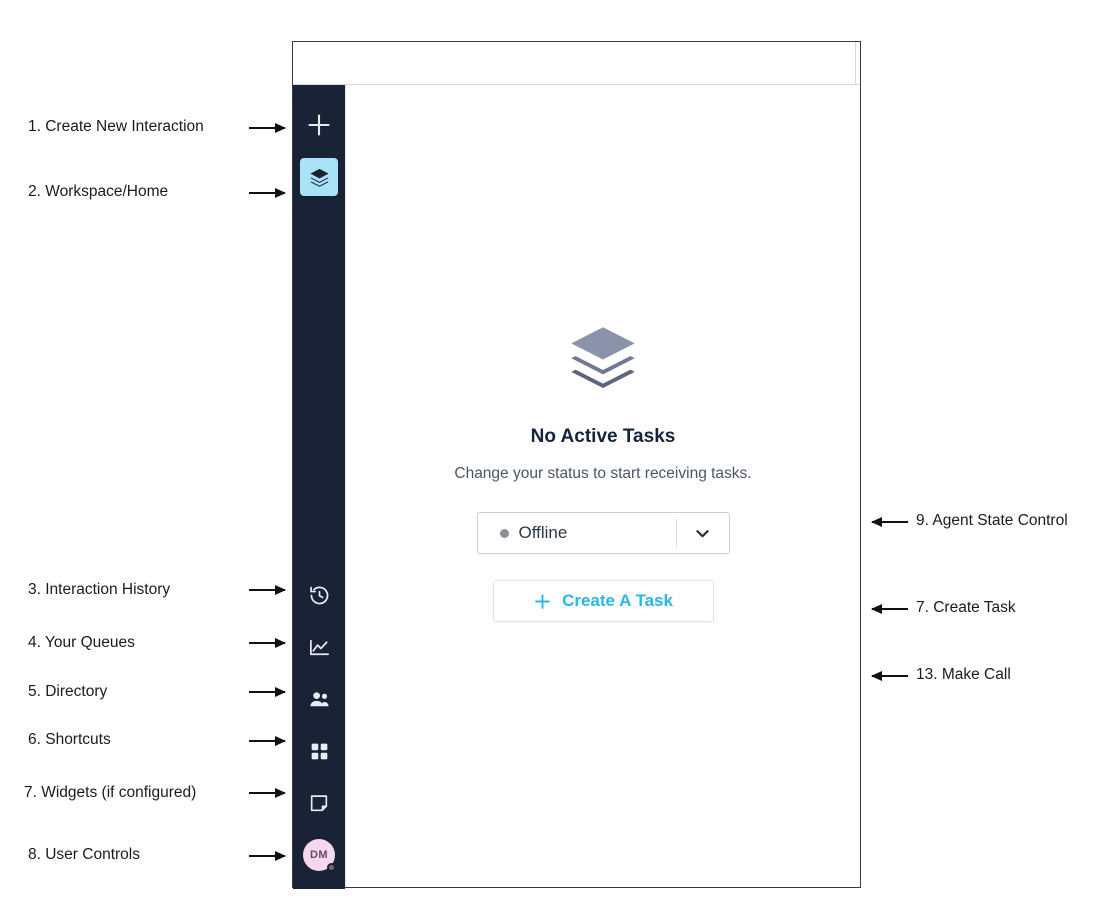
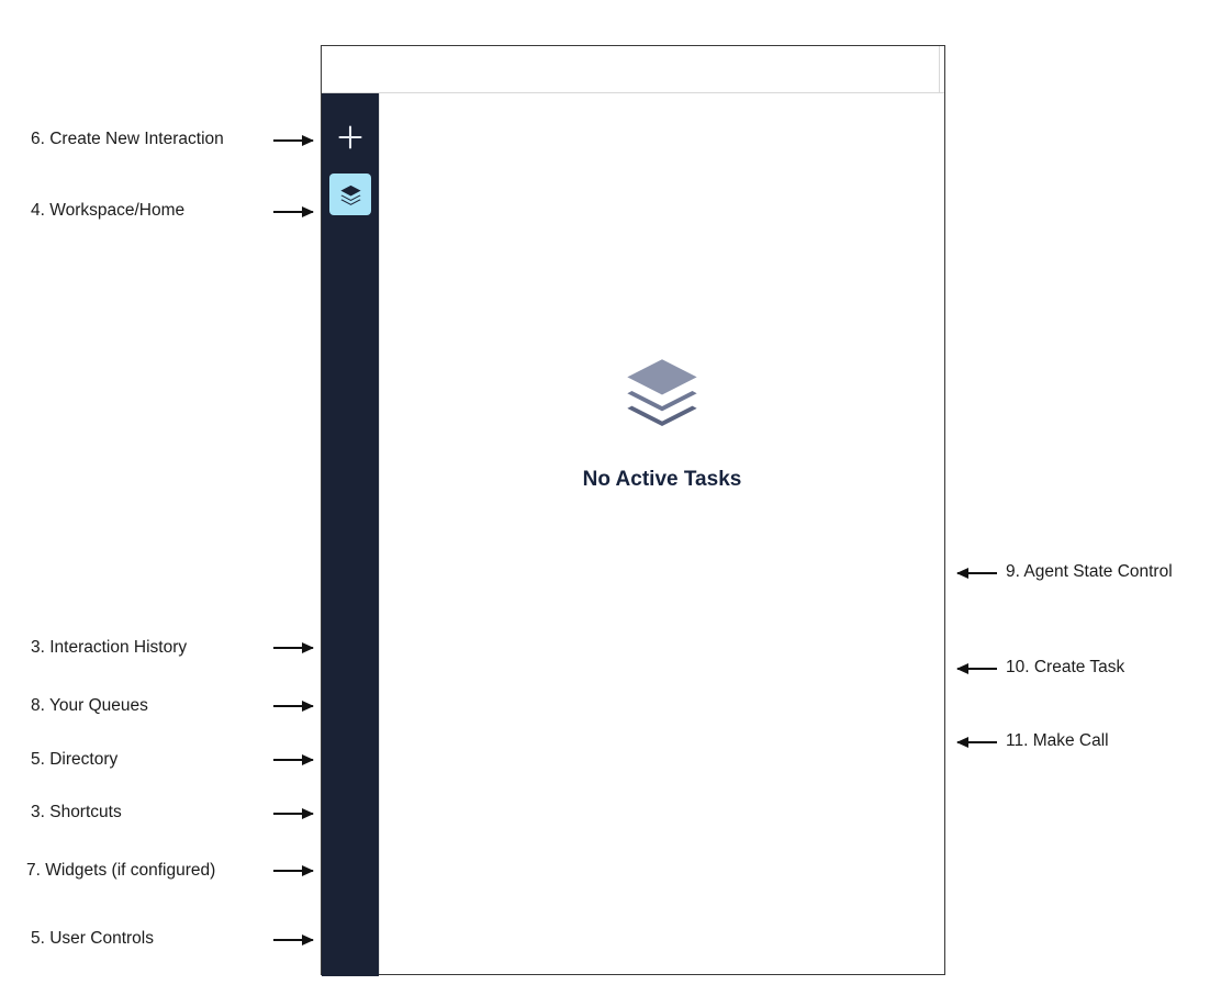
- 1. Create New Interaction
+ 6. Create New Interaction
- 2. Workspace/Home
+ 4. Workspace/Home
  3. Interaction History
- 4. Your Queues
+ 8. Your Queues
  5. Directory
- 6. Shortcuts
+ 3. Shortcuts
  7. Widgets (if configured)
- 8. User Controls
+ 5. User Controls
  9. Agent State Control
- 7. Create Task
+ 10. Create Task
- 13. Make Call
+ 11. Make Call
- DM
  No Active Tasks
- Change your status to start receiving tasks.
- Offline
- Create A Task
